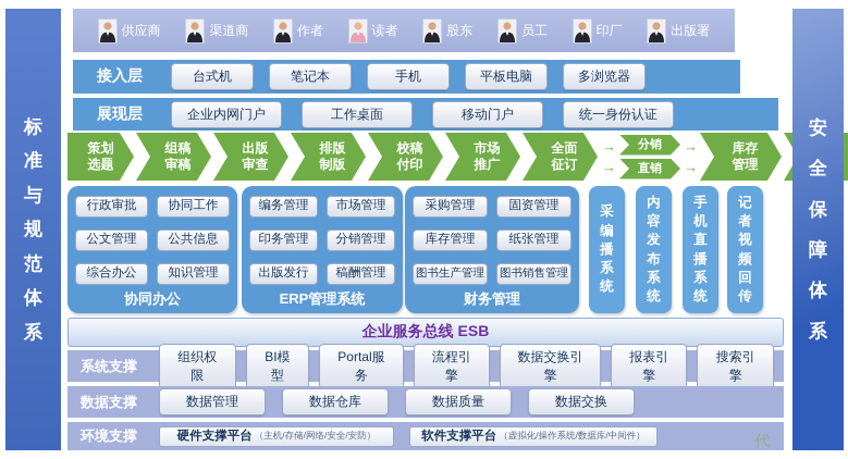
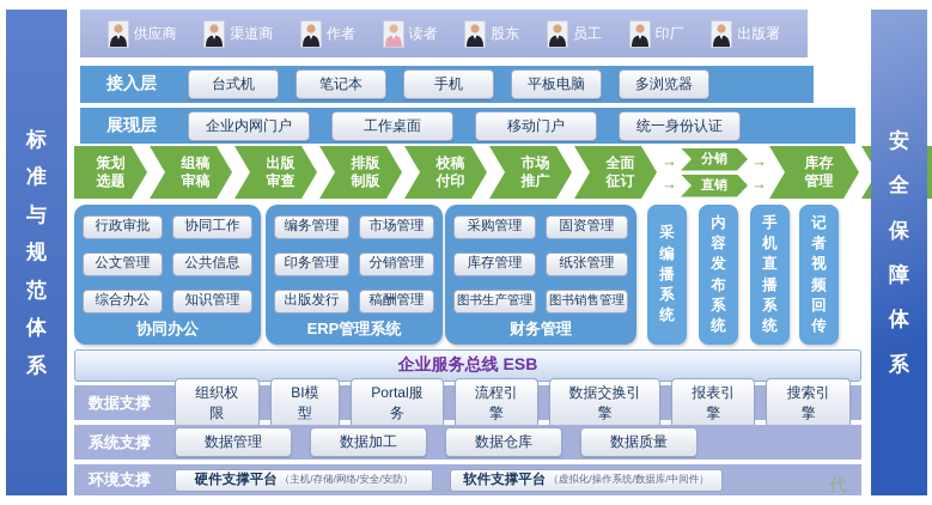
  代
  标准与规范体系
  安全保障体系
  供应商
  渠道商
  作者
  读者
  股东
  员工
  印厂
  出版署
  接入层
  台式机
  笔记本
  手机
  平板电脑
  多浏览器
  展现层
  企业内网门户
  工作桌面
  移动门户
  统一身份认证
  策划
  选题
  组稿
  审稿
  出版
  审查
  排版
  制版
  校稿
  付印
  市场
  推广
  全面
  征订
  →
  →
  分销
  直销
  →
  →
  库存
  管理
  行政审批
  协同工作
  公文管理
  公共信息
  综合办公
  知识管理
  协同办公
  编务管理
  市场管理
  印务管理
  分销管理
  出版发行
  稿酬管理
  ERP管理系统
  采购管理
  固资管理
  库存管理
  纸张管理
  图书生产管理
  图书销售管理
  财务管理
  采编播系统
  内容发布系统
  手机直播系统
  记者视频回传
  企业服务总线 ESB
- 系统支撑
+ 数据支撑
  组织权限
  BI模型
  Portal服务
  流程引擎
  数据交换引擎
  报表引擎
  搜索引擎
- 数据支撑
+ 系统支撑
  数据管理
+ 数据加工
  数据仓库
  数据质量
- 数据交换
  环境支撑
  硬件支撑平台
  （主机/存储/网络/安全/安防）
  软件支撑平台
  （虚拟化/操作系统/数据库/中间件）
